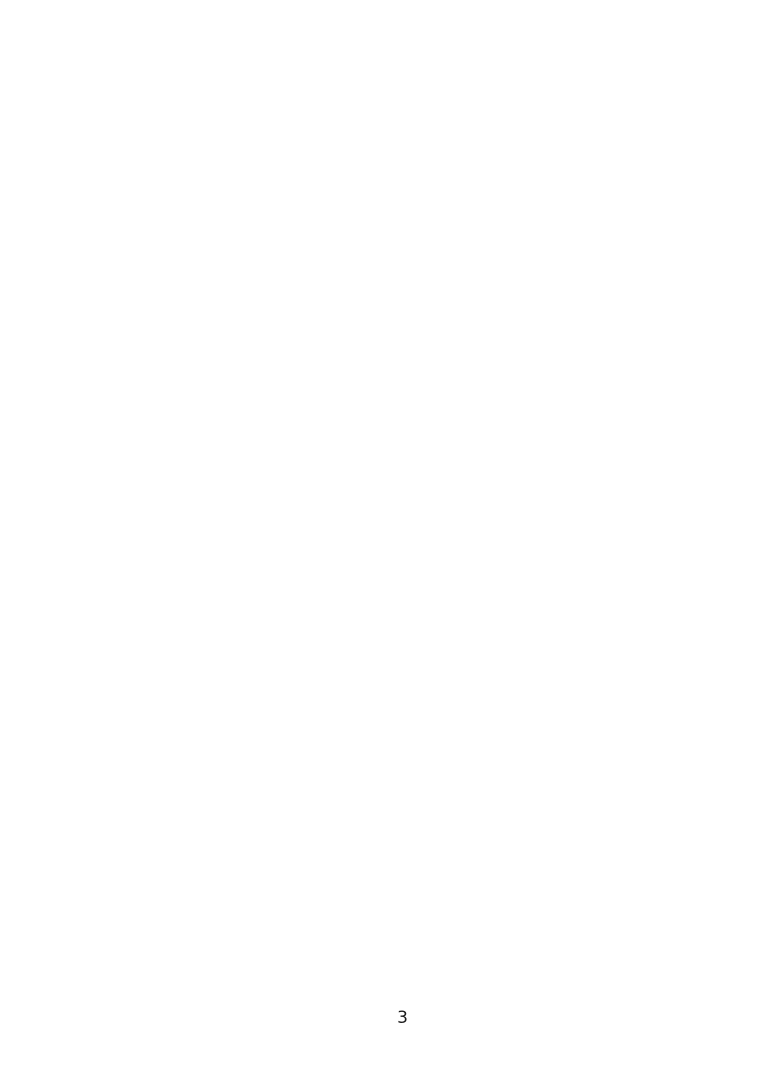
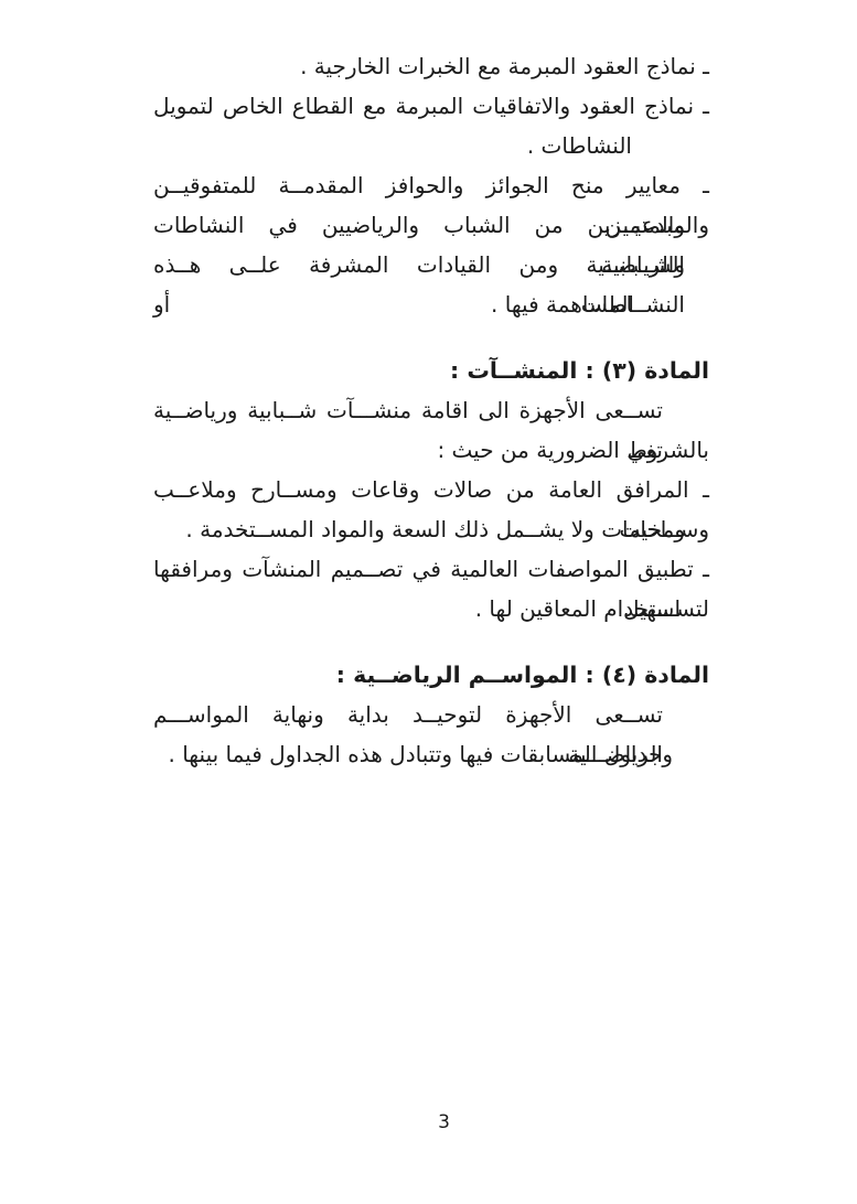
+ ـ نماذج العقود المبرمة مع الخبرات الخارجية .
+ ـ نماذج العقود والاتفاقيات المبرمة مع القطاع الخاص لتمويل
+ النشاطات .
+ ـ معايير منح الجوائز والحوافز المقدمــة للمتفوقيــن والمبدعيــن
+ والمتميزين من الشباب والرياضيين في النشاطات الشــبابية
+ والرياضــية ومن القيادات المشرفة علــى هــذه النشــاطات أو
+ المساهمة فيها .
+ المادة (٣) : المنشــآت :
+ تســعى الأجهزة الى اقامة منشـــآت شــبابية ورياضــية تفي
+ بالشروط الضرورية من حيث :
+ ـ المرافق العامة من صالات وقاعات ومســارح وملاعــب وســاحات
+ ومخيمات ولا يشــمل ذلك السعة والمواد المســتخدمة .
+ ـ تطبيق المواصفات العالمية في تصــميم المنشآت ومرافقها لتســـهيل
+ استخدام المعاقين لها .
+ المادة (٤) : المواســم الرياضــية :
+ تســعى الأجهزة لتوحيــد بداية ونهاية المواســـم الرياضـــية
+ وجداول المسابقات فيها وتتبادل هذه الجداول فيما بينها .
  3
